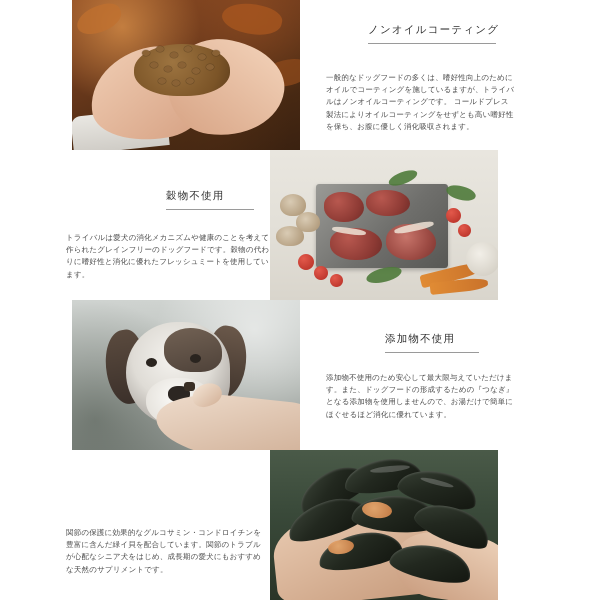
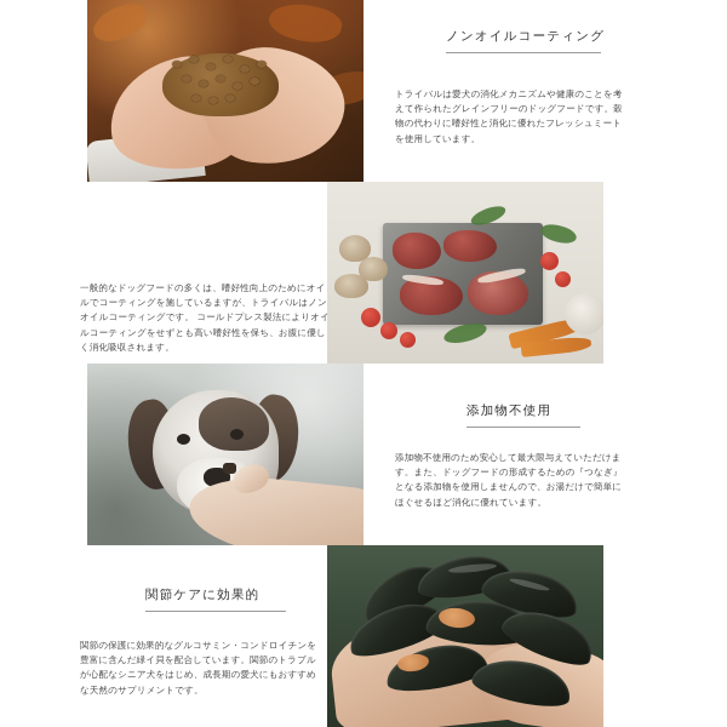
  ノンオイルコーティング
- 一般的なドッグフードの多くは、嗜好性向上のためにオイルでコーティングを施しているますが、トライバルはノンオイルコーティングです。 コールドプレス製法によりオイルコーティングをせずとも高い嗜好性を保ち、お腹に優しく消化吸収されます。
+ トライバルは愛犬の消化メカニズムや健康のことを考えて作られたグレインフリーのドッグフードです。穀物の代わりに嗜好性と消化に優れたフレッシュミートを使用しています。
- 穀物不使用
- トライバルは愛犬の消化メカニズムや健康のことを考えて作られたグレインフリーのドッグフードです。穀物の代わりに嗜好性と消化に優れたフレッシュミートを使用しています。
+ 一般的なドッグフードの多くは、嗜好性向上のためにオイルでコーティングを施しているますが、トライバルはノンオイルコーティングです。 コールドプレス製法によりオイルコーティングをせずとも高い嗜好性を保ち、お腹に優しく消化吸収されます。
  添加物不使用
  添加物不使用のため安心して最大限与えていただけます。また、ドッグフードの形成するための『つなぎ』となる添加物を使用しませんので、お湯だけで簡単にほぐせるほど消化に優れています。
+ 関節ケアに効果的
  関節の保護に効果的なグルコサミン・コンドロイチンを豊富に含んだ緑イ貝を配合しています。関節のトラブルが心配なシニア犬をはじめ、成長期の愛犬にもおすすめな天然のサプリメントです。
